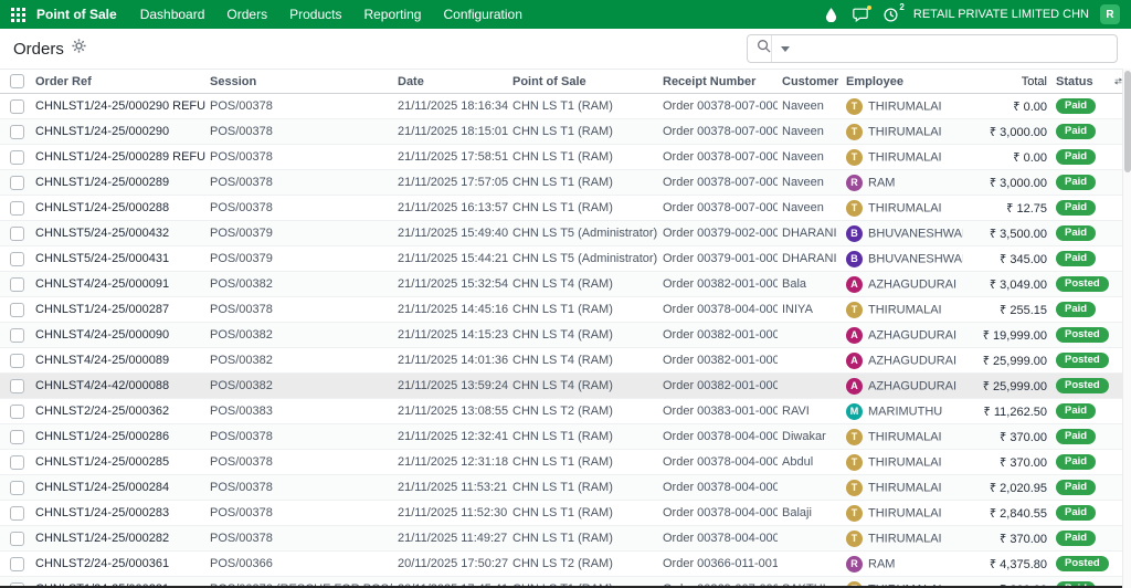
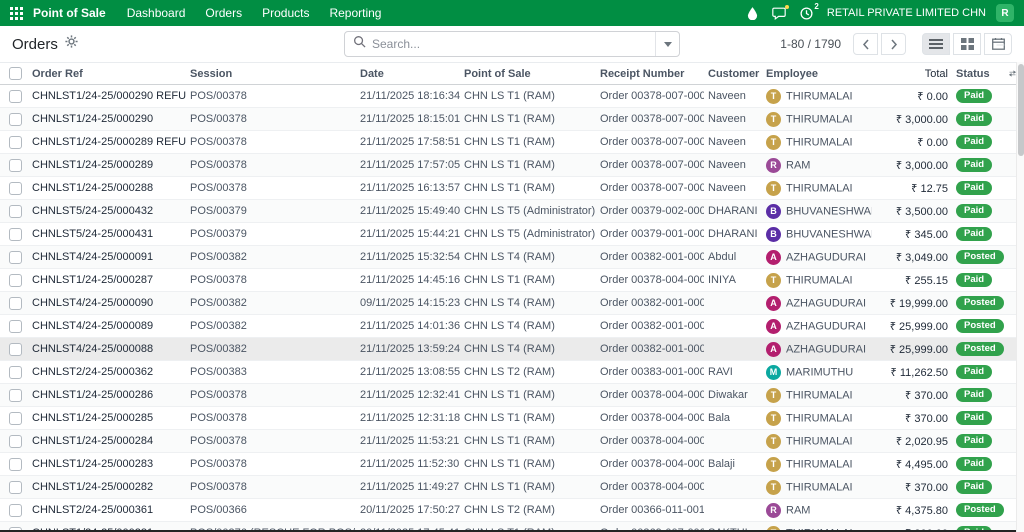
  Point of Sale
  Dashboard
  Orders
  Products
  Reporting
- Configuration
  2
  RETAIL PRIVATE LIMITED CHN
  R
  Orders
+ Search...
+ 1-80 / 1790
  	Order Ref	Session	Date	Point of Sale	Receipt Number	Customer	Employee	Total	Status
  	CHNLST1/24-25/000290 REFU	POS/00378	21/11/2025 18:16:34	CHN LS T1 (RAM)	Order 00378-007-000	Naveen	T THIRUMALAI	₹ 0.00	Paid
  	CHNLST1/24-25/000290	POS/00378	21/11/2025 18:15:01	CHN LS T1 (RAM)	Order 00378-007-000	Naveen	T THIRUMALAI	₹ 3,000.00	Paid
  	CHNLST1/24-25/000289 REFU	POS/00378	21/11/2025 17:58:51	CHN LS T1 (RAM)	Order 00378-007-000	Naveen	T THIRUMALAI	₹ 0.00	Paid
  	CHNLST1/24-25/000289	POS/00378	21/11/2025 17:57:05	CHN LS T1 (RAM)	Order 00378-007-000	Naveen	R RAM	₹ 3,000.00	Paid
  	CHNLST1/24-25/000288	POS/00378	21/11/2025 16:13:57	CHN LS T1 (RAM)	Order 00378-007-000	Naveen	T THIRUMALAI	₹ 12.75	Paid
  	CHNLST5/24-25/000432	POS/00379	21/11/2025 15:49:40	CHN LS T5 (Administrator)	Order 00379-002-000	DHARANI	B BHUVANESHWA	₹ 3,500.00	Paid
  	CHNLST5/24-25/000431	POS/00379	21/11/2025 15:44:21	CHN LS T5 (Administrator)	Order 00379-001-000	DHARANI	B BHUVANESHWA	₹ 345.00	Paid
- 	CHNLST4/24-25/000091	POS/00382	21/11/2025 15:32:54	CHN LS T4 (RAM)	Order 00382-001-000	Bala	A AZHAGUDURAI	₹ 3,049.00	Posted
+ 	CHNLST4/24-25/000091	POS/00382	21/11/2025 15:32:54	CHN LS T4 (RAM)	Order 00382-001-000	Abdul	A AZHAGUDURAI	₹ 3,049.00	Posted
  	CHNLST1/24-25/000287	POS/00378	21/11/2025 14:45:16	CHN LS T1 (RAM)	Order 00378-004-000	INIYA	T THIRUMALAI	₹ 255.15	Paid
- 	CHNLST4/24-25/000090	POS/00382	21/11/2025 14:15:23	CHN LS T4 (RAM)	Order 00382-001-000		A AZHAGUDURAI	₹ 19,999.00	Posted
+ 	CHNLST4/24-25/000090	POS/00382	09/11/2025 14:15:23	CHN LS T4 (RAM)	Order 00382-001-000		A AZHAGUDURAI	₹ 19,999.00	Posted
  	CHNLST4/24-25/000089	POS/00382	21/11/2025 14:01:36	CHN LS T4 (RAM)	Order 00382-001-000		A AZHAGUDURAI	₹ 25,999.00	Posted
- 	CHNLST4/24-42/000088	POS/00382	21/11/2025 13:59:24	CHN LS T4 (RAM)	Order 00382-001-000		A AZHAGUDURAI	₹ 25,999.00	Posted
+ 	CHNLST4/24-25/000088	POS/00382	21/11/2025 13:59:24	CHN LS T4 (RAM)	Order 00382-001-000		A AZHAGUDURAI	₹ 25,999.00	Posted
  	CHNLST2/24-25/000362	POS/00383	21/11/2025 13:08:55	CHN LS T2 (RAM)	Order 00383-001-000	RAVI	M MARIMUTHU	₹ 11,262.50	Paid
  	CHNLST1/24-25/000286	POS/00378	21/11/2025 12:32:41	CHN LS T1 (RAM)	Order 00378-004-000	Diwakar	T THIRUMALAI	₹ 370.00	Paid
- 	CHNLST1/24-25/000285	POS/00378	21/11/2025 12:31:18	CHN LS T1 (RAM)	Order 00378-004-000	Abdul	T THIRUMALAI	₹ 370.00	Paid
+ 	CHNLST1/24-25/000285	POS/00378	21/11/2025 12:31:18	CHN LS T1 (RAM)	Order 00378-004-000	Bala	T THIRUMALAI	₹ 370.00	Paid
  	CHNLST1/24-25/000284	POS/00378	21/11/2025 11:53:21	CHN LS T1 (RAM)	Order 00378-004-000		T THIRUMALAI	₹ 2,020.95	Paid
- 	CHNLST1/24-25/000283	POS/00378	21/11/2025 11:52:30	CHN LS T1 (RAM)	Order 00378-004-000	Balaji	T THIRUMALAI	₹ 2,840.55	Paid
+ 	CHNLST1/24-25/000283	POS/00378	21/11/2025 11:52:30	CHN LS T1 (RAM)	Order 00378-004-000	Balaji	T THIRUMALAI	₹ 4,495.00	Paid
  	CHNLST1/24-25/000282	POS/00378	21/11/2025 11:49:27	CHN LS T1 (RAM)	Order 00378-004-000		T THIRUMALAI	₹ 370.00	Paid
  	CHNLST2/24-25/000361	POS/00366	20/11/2025 17:50:27	CHN LS T2 (RAM)	Order 00366-011-001		R RAM	₹ 4,375.80	Posted
